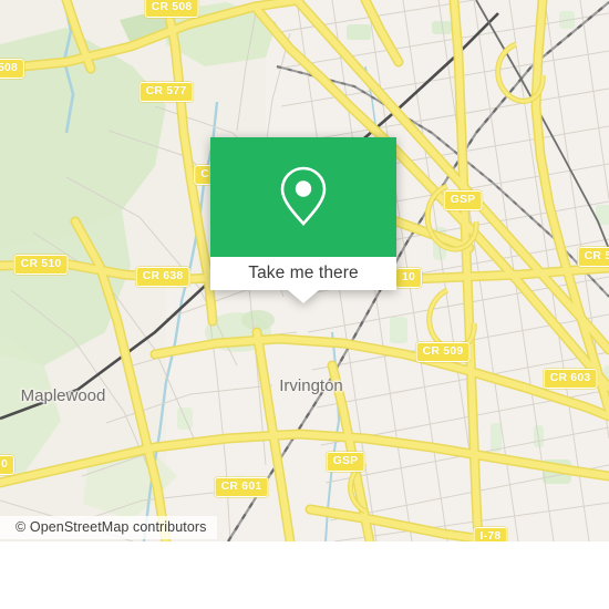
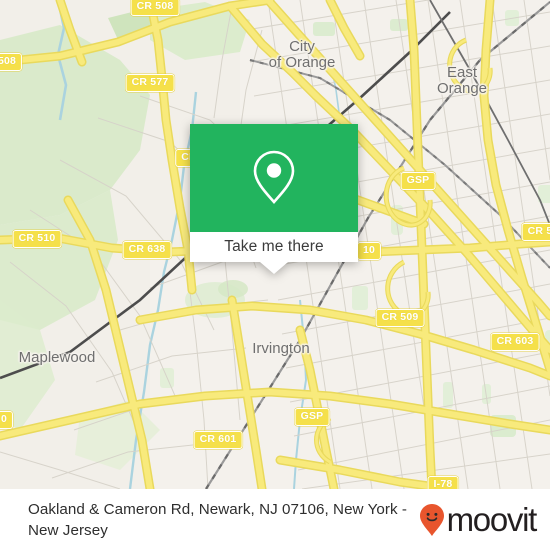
+ City
+ of Orange
+ East
+ Orange
  Maplewood
  Irvington
  CR 508
  508
  CR 577
  CR 510
  CR 638
  GSP
  CR 5
  10
  CR 509
  CR 603
  GSP
  CR 601
  0
  I-78
- © OpenStreetMap contributors
  Take me there
+ Oakland & Cameron Rd, Newark, NJ 07106, New York - New Jersey
+ moovit
